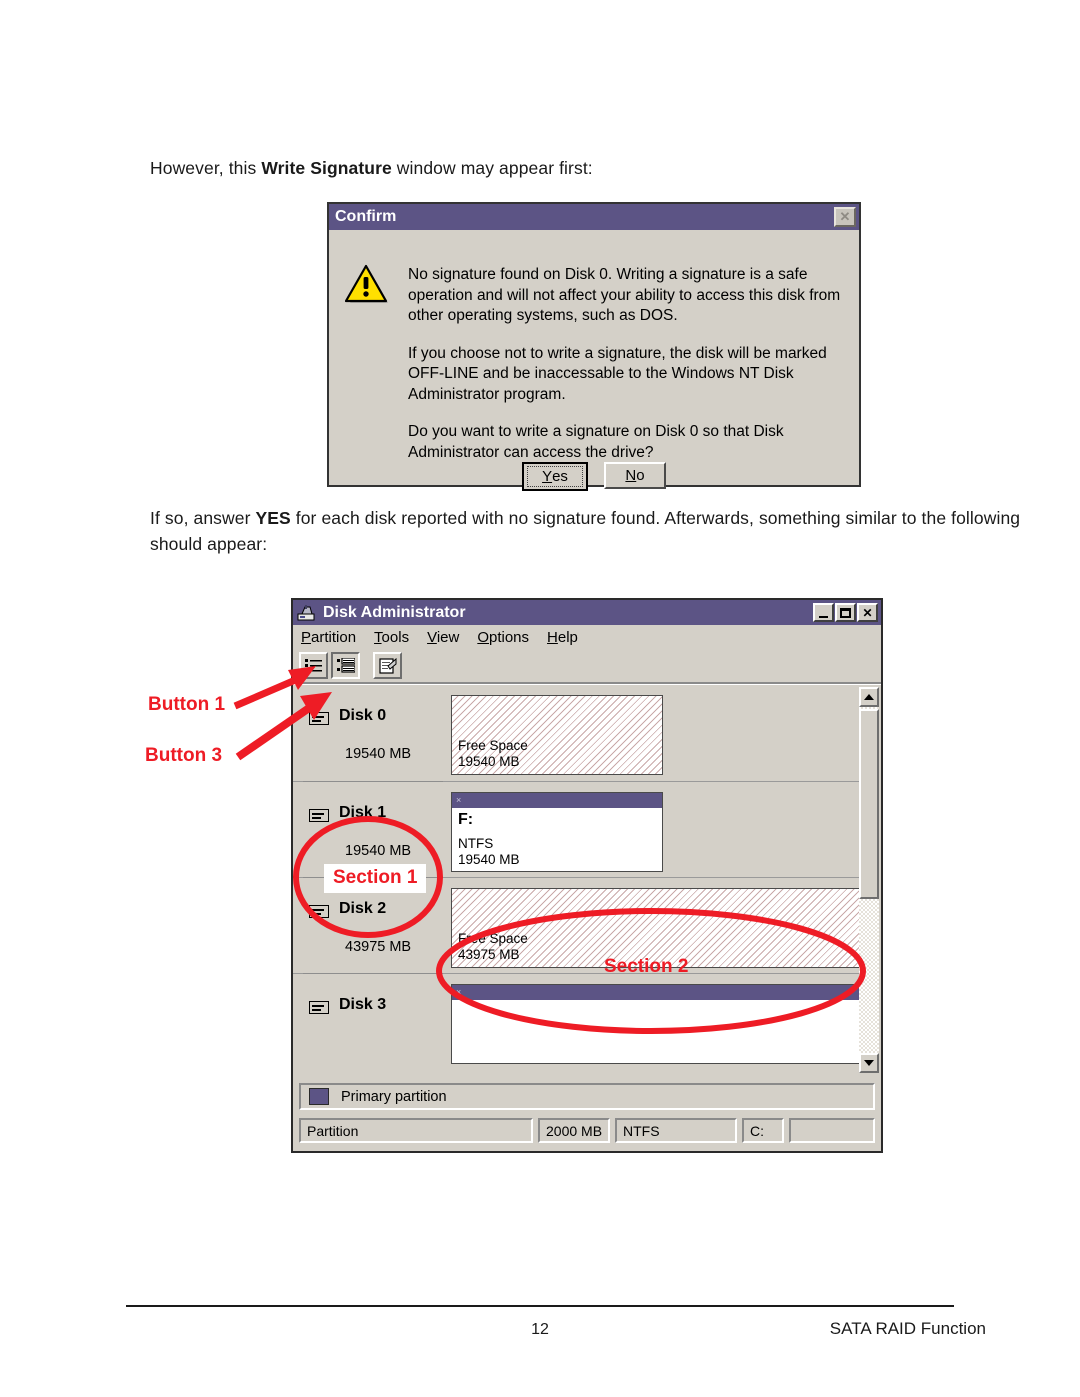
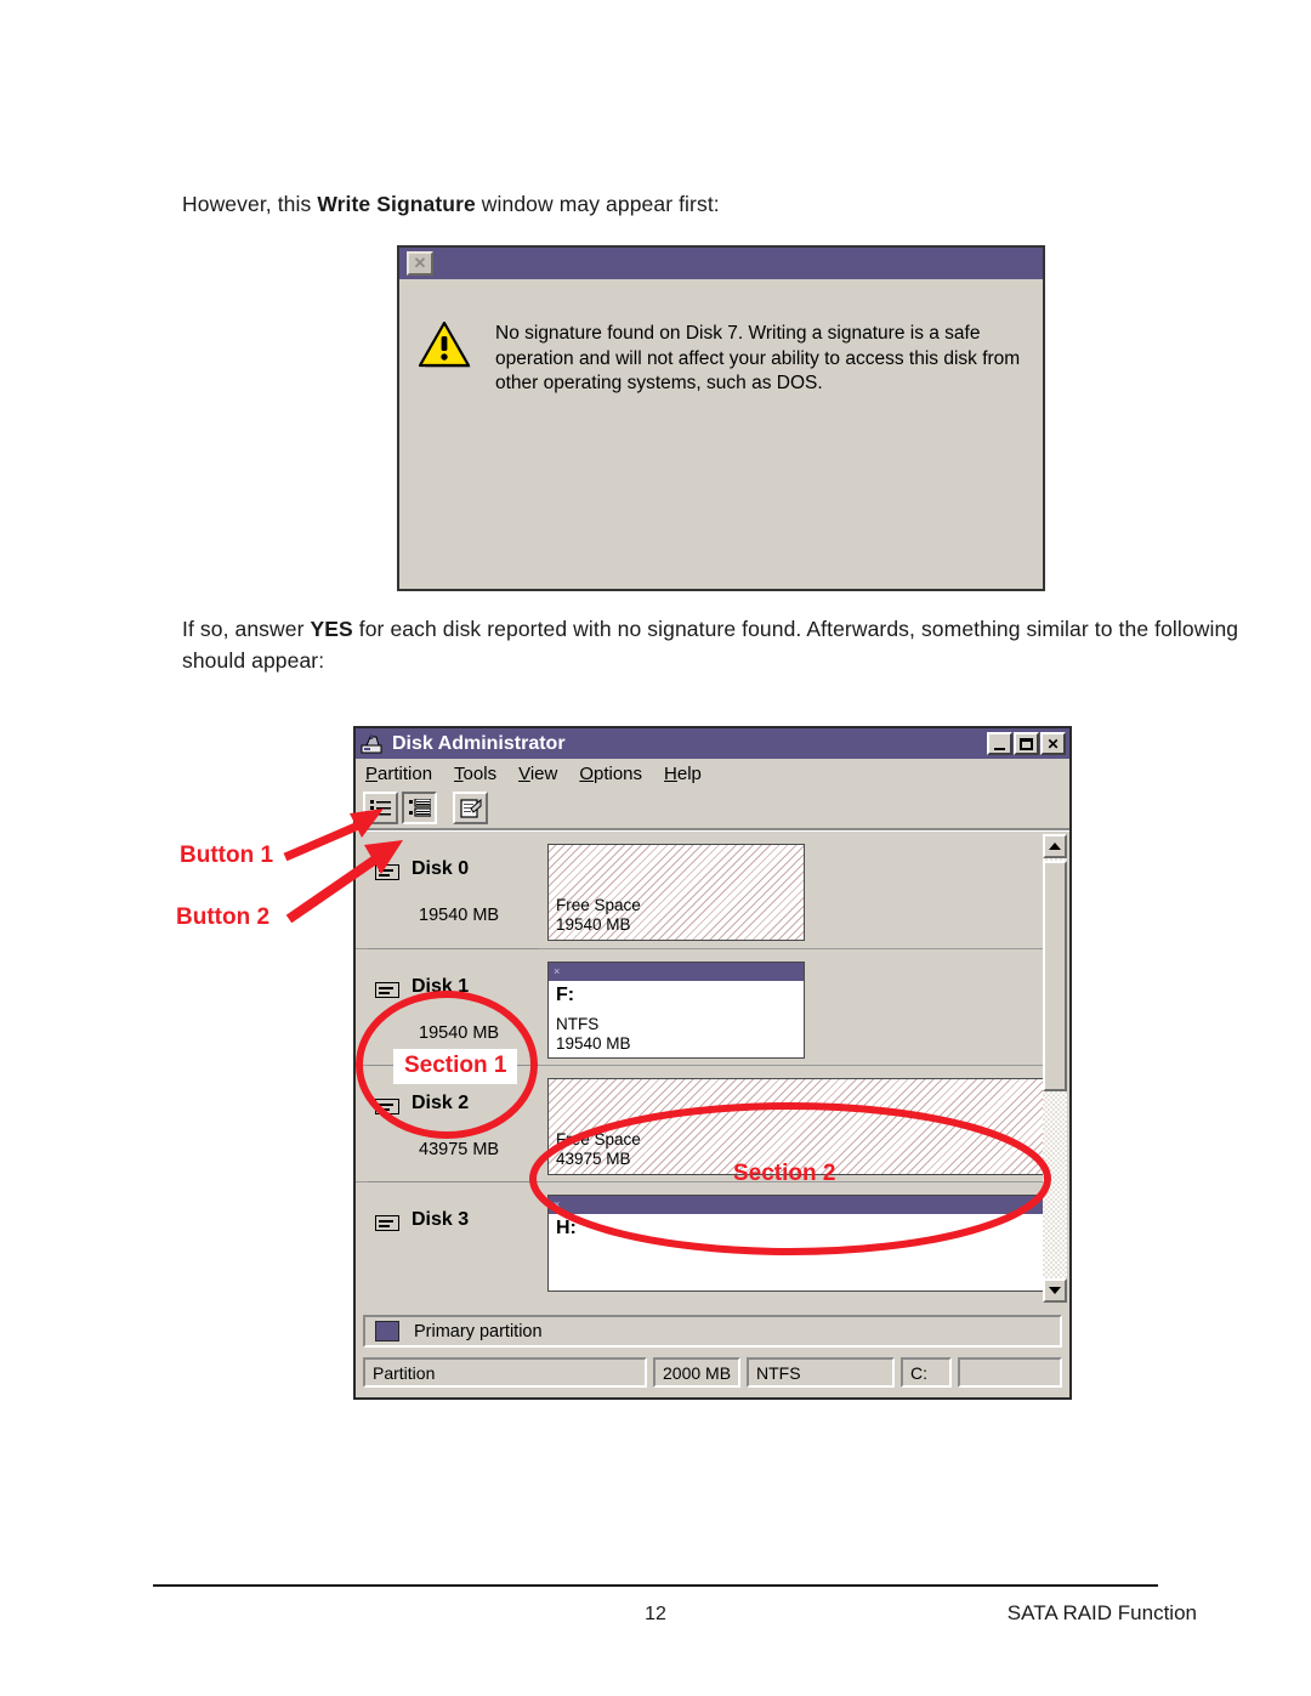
  However, this Write Signature window may appear first:
- Confirm
  ✕
- No signature found on Disk 0. Writing a signature is a safe operation and will not affect your ability to access this disk from other operating systems, such as DOS.
+ No signature found on Disk 7. Writing a signature is a safe operation and will not affect your ability to access this disk from other operating systems, such as DOS.
- If you choose not to write a signature, the disk will be marked OFF-LINE and be inaccessable to the Windows NT Disk Administrator program.
- Do you want to write a signature on Disk 0 so that Disk Administrator can access the drive?
- Y
- es
- N
- o
  If so, answer YES for each disk reported with no signature found. Afterwards, something similar to the following should appear:
  Disk Administrator
  ✕
  Partition
  Tools
  View
  Options
  Help
  Disk 0
  19540 MB
  Free Space
  19540 MB
  Disk 1
  19540 MB
  ×
  F:
  NTFS
  19540 MB
  Disk 2
  43975 MB
  Fe Space
  43975 MB
  Disk 3
  ×
+ H:
  Primary partition
  Partition
  2000 MB
  NTFS
  C:
  Button 1
- Button 3
+ Button 2
  Section 1
  Section 2
  12
  SATA RAID Function
